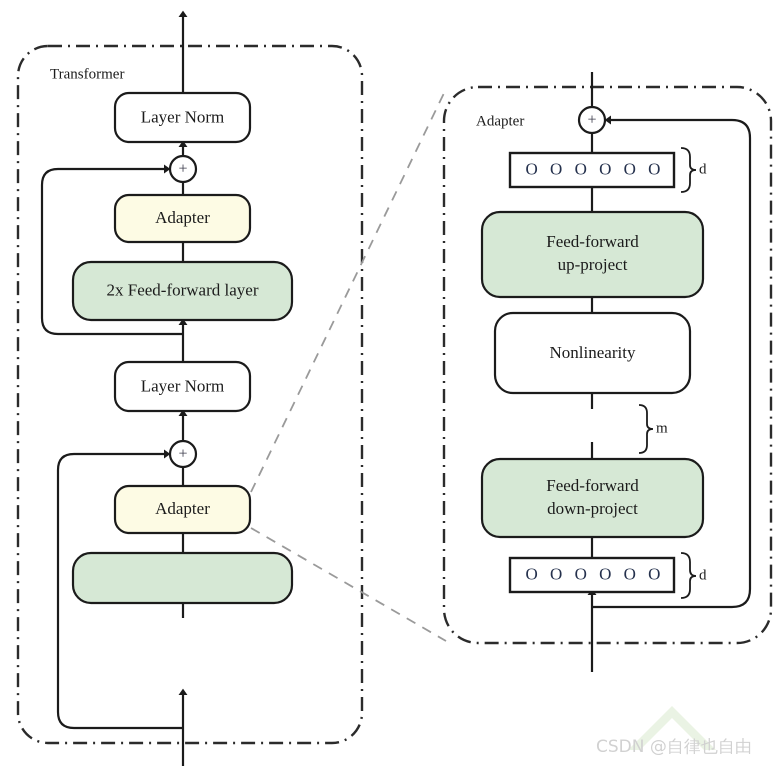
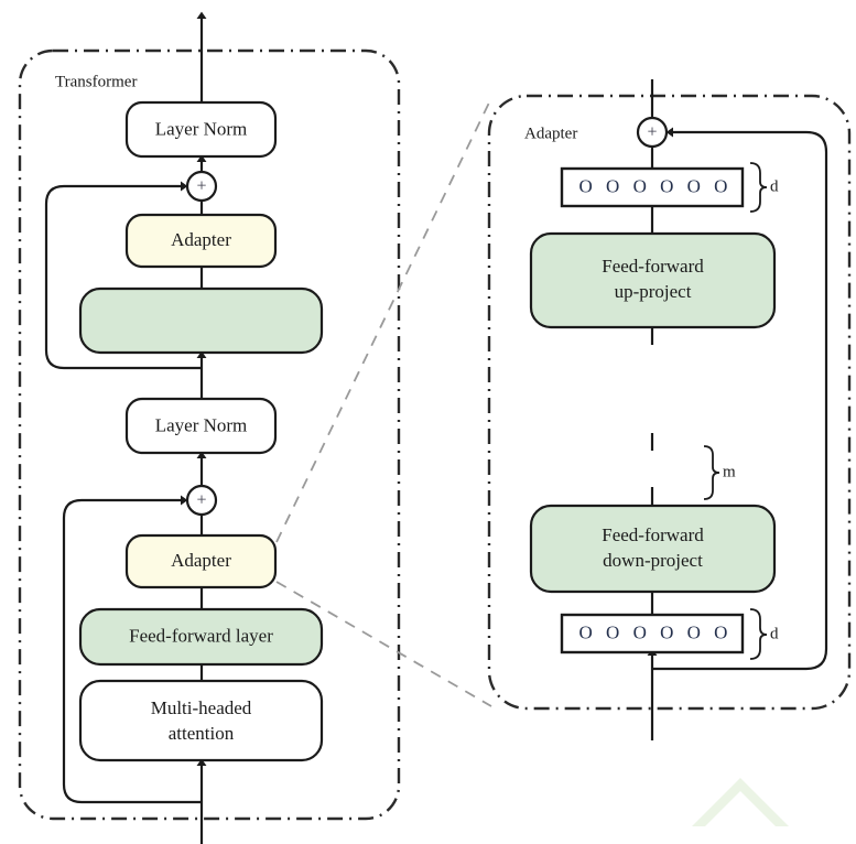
  Transformer
  Layer Norm
  Adapter
- 2x Feed-forward layer
  Layer Norm
  Adapter
+ Feed-forward layer
+ Multi-headed
+ attention
  +
  +
  Adapter
  O O O O O O
  d
  Feed-forward
  up-project
- Nonlinearity
  m
  Feed-forward
  down-project
  O O O O O O
  d
  +
- CSDN @自律也自由
